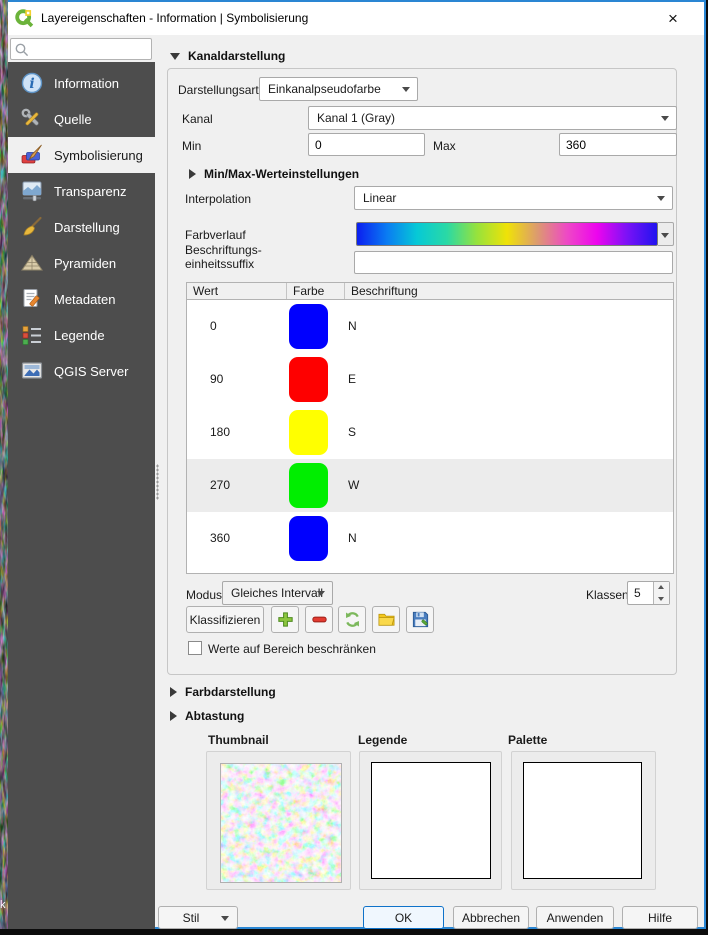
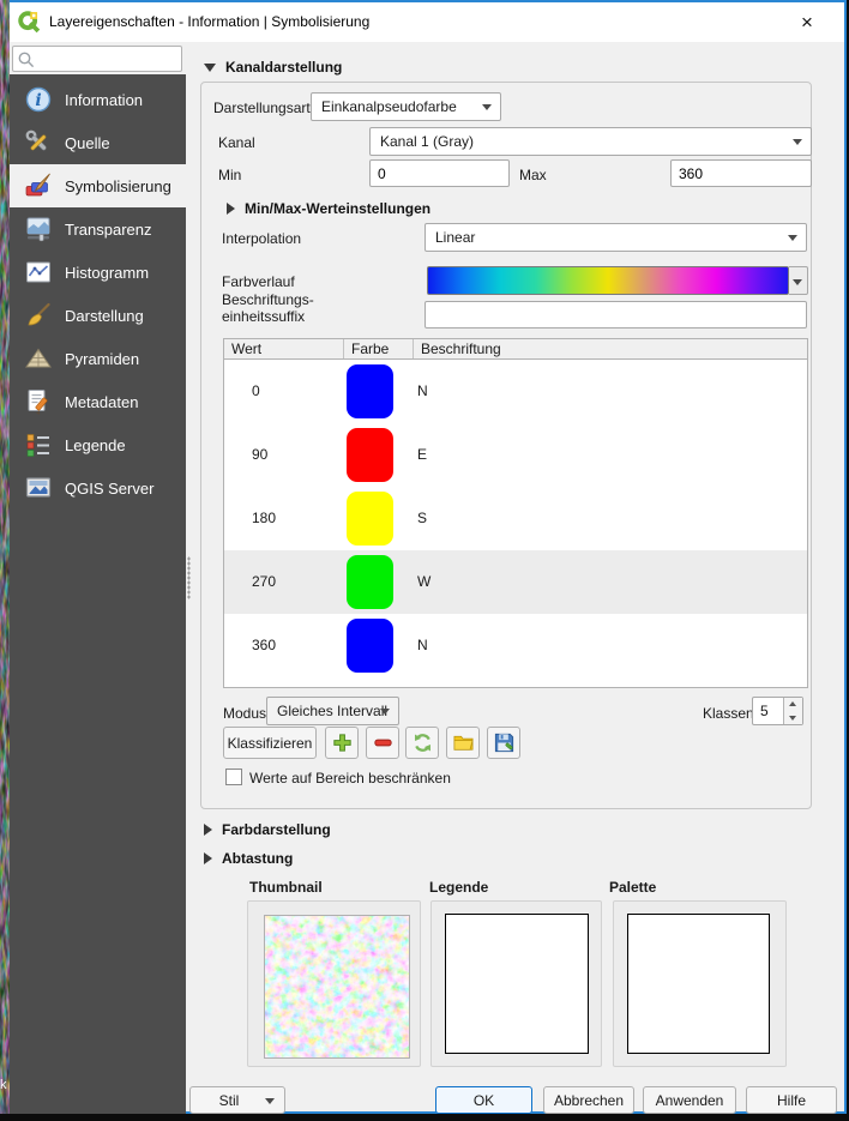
  k
  Layereigenschaften - Information | Symbolisierung
  ×
  i
  Information
  Quelle
  Symbolisierung
  Transparenz
+ Histogramm
  Darstellung
  Pyramiden
  Metadaten
  Legende
  QGIS Server
  Kanaldarstellung
  Darstellungsart
  Einkanalpseudofarbe
  Kanal
  Kanal 1 (Gray)
  Min
  0
  Max
  360
  Min/Max-Werteinstellungen
  Interpolation
  Linear
  Farbverlauf
  Beschriftungs-
  einheitssuffix
  Wert
  Farbe
  Beschriftung
  0
  N
  90
  E
  180
  S
  270
  W
  360
  N
  Modus
  Gleiches Intervall
  Klassen
  5
  Klassifizieren
  Werte auf Bereich beschränken
  Farbdarstellung
  Abtastung
  Thumbnail
  Legende
  Palette
  Stil
  OK
  Abbrechen
  Anwenden
  Hilfe
